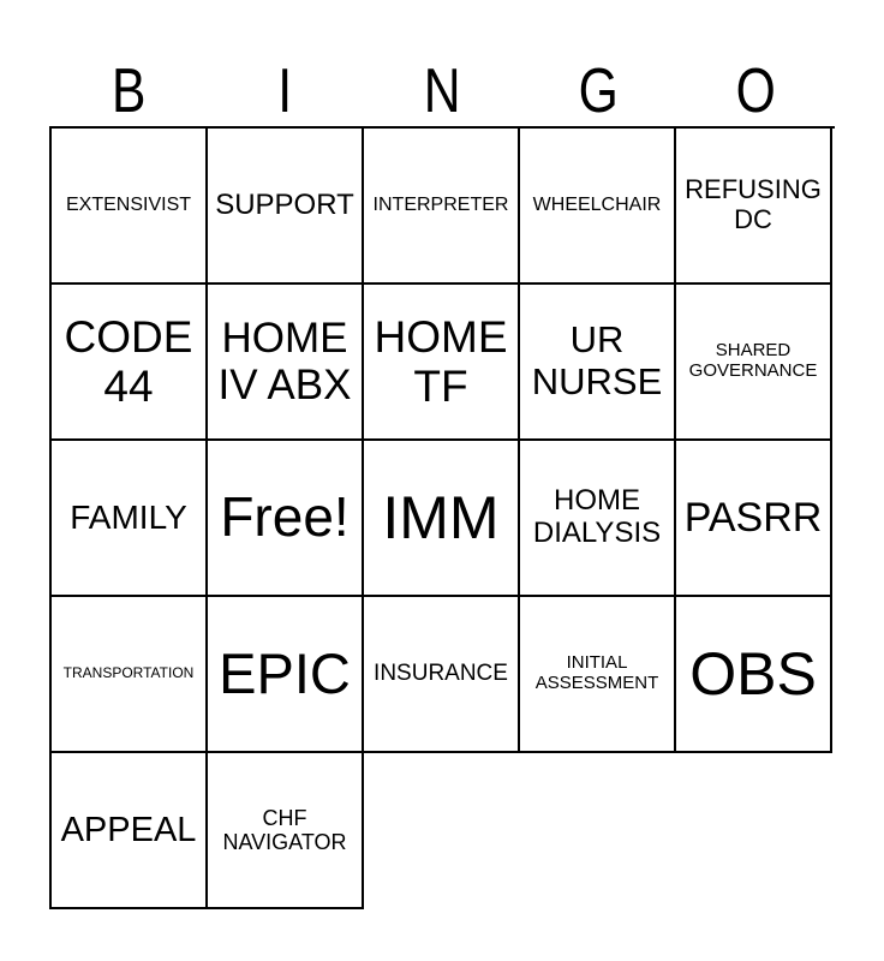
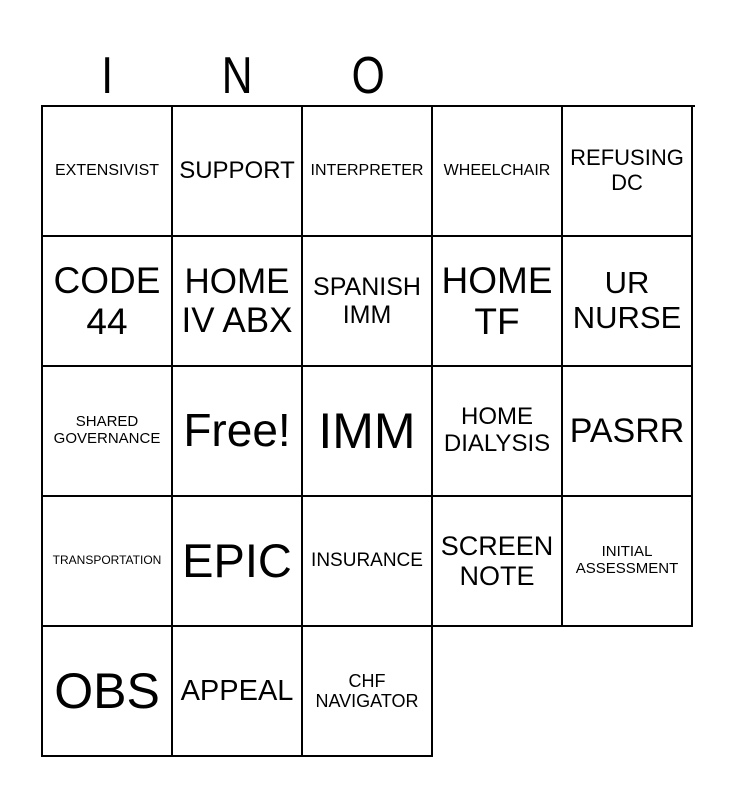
- B
  I
  N
- G
  O
  EXTENSIVIST
  SUPPORT
  INTERPRETER
  WHEELCHAIR
  REFUSING DC
  CODE 44
  HOME IV ABX
+ SPANISH IMM
  HOME TF
  UR NURSE
  SHARED GOVERNANCE
- FAMILY
  Free!
  IMM
  HOME DIALYSIS
  PASRR
  TRANSPORTATION
  EPIC
  INSURANCE
+ SCREEN NOTE
  INITIAL ASSESSMENT
  OBS
  APPEAL
  CHF NAVIGATOR
